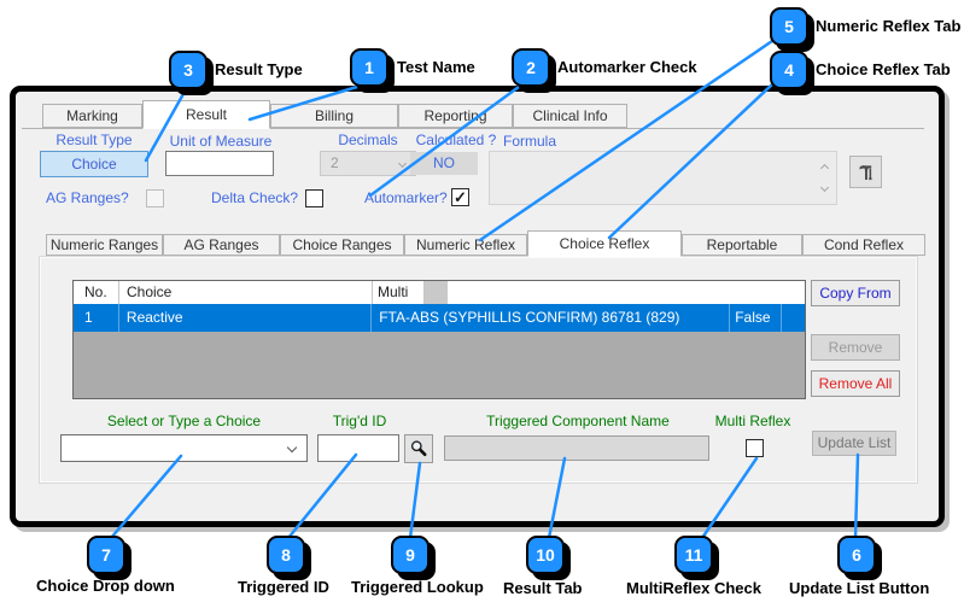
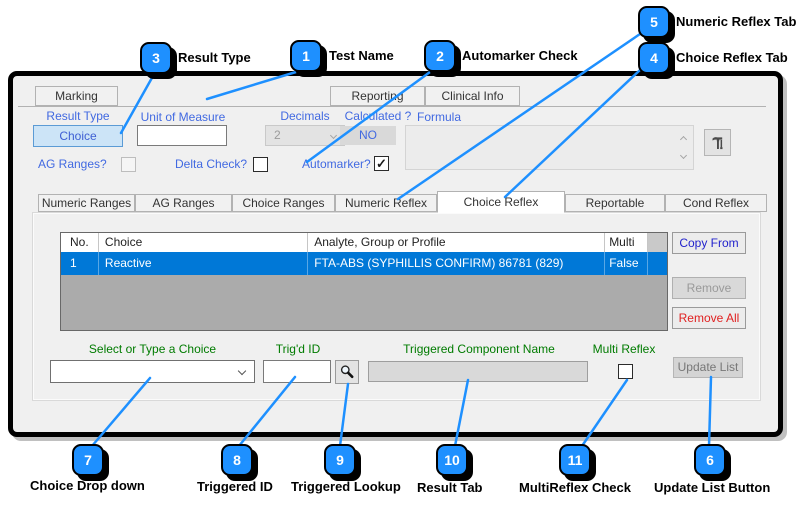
  Marking
- Result
- Billing
  Reporting
  Clinical Info
  Result Type
  Unit of Measure
  Decimals
  Calculated ?
  Formula
  Choice
  2
  NO
  AG Ranges?
  Delta Check?
  Automarker?
  ✓
  Numeric Ranges
  AG Ranges
  Choice Ranges
  Numeric Reflex
  Choice Reflex
  Reportable
  Cond Reflex
  No.
  Choice
+ Analyte, Group or Profile
  Multi
  1
  Reactive
  FTA-ABS (SYPHILLIS CONFIRM) 86781 (829)
  False
  Copy From
  Remove
  Remove All
  Update List
  Select or Type a Choice
  Trig'd ID
  Triggered Component Name
  Multi Reflex
  3
  Result Type
  1
  Test Name
  2
  Automarker Check
  5
  Numeric Reflex Tab
  4
  Choice Reflex Tab
  7
  Choice Drop down
  8
  Triggered ID
  9
  Triggered Lookup
  10
  Result Tab
  11
  MultiReflex Check
  6
  Update List Button
